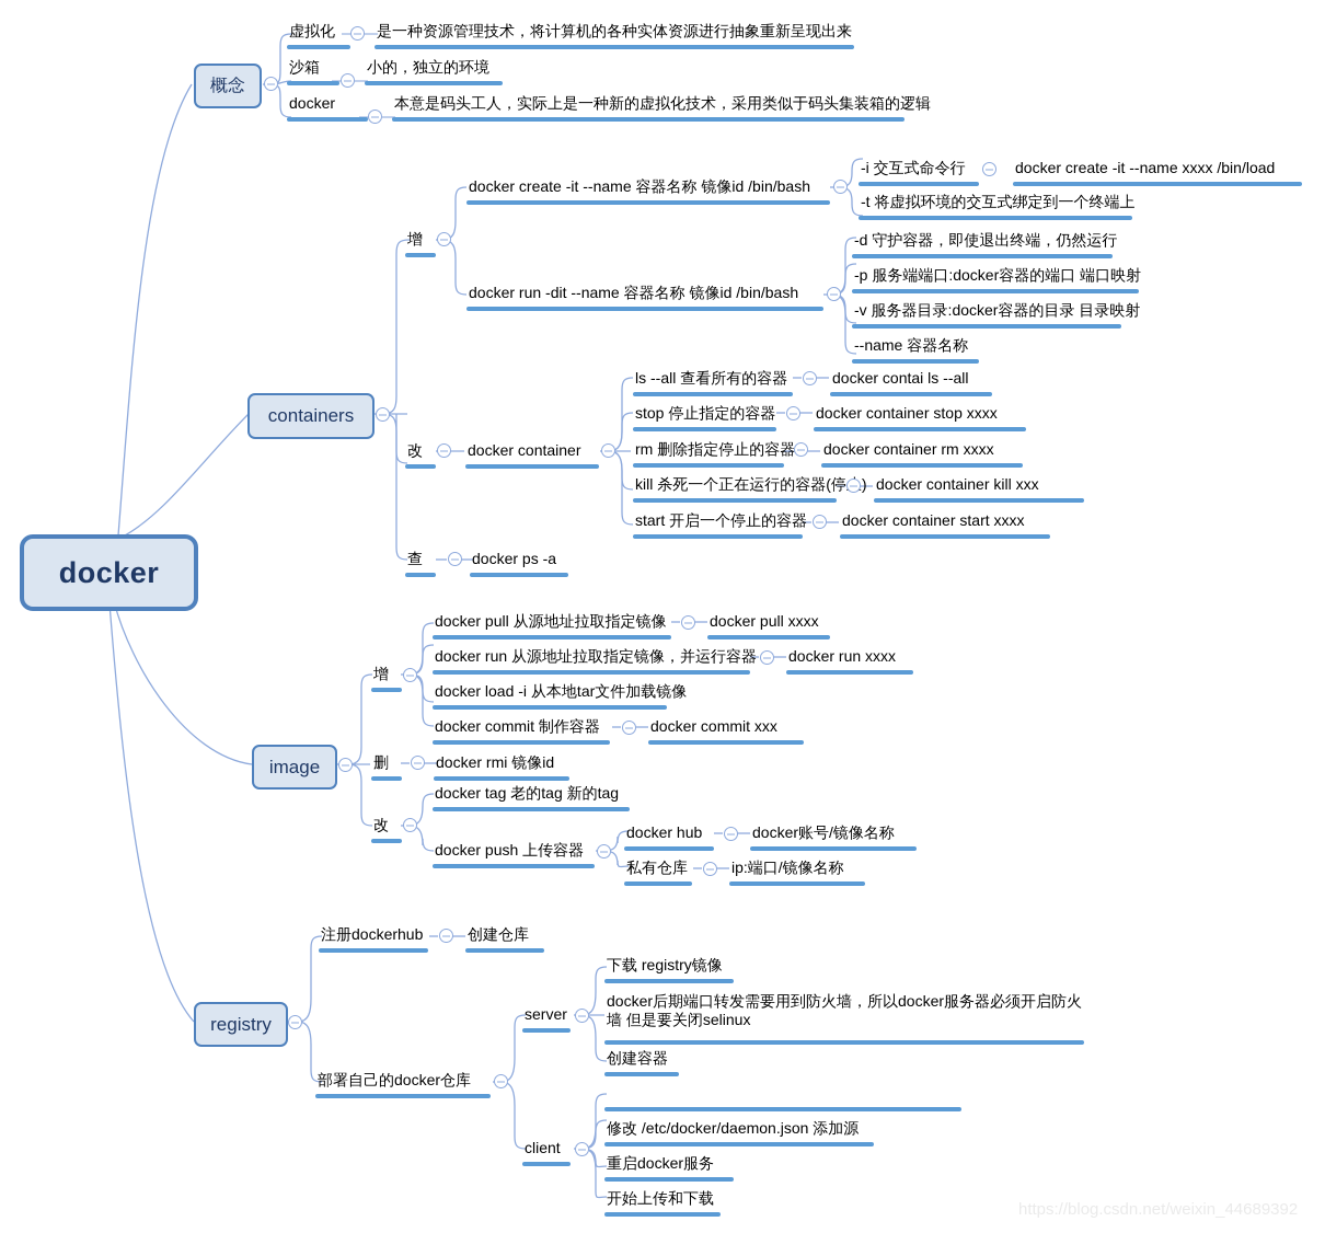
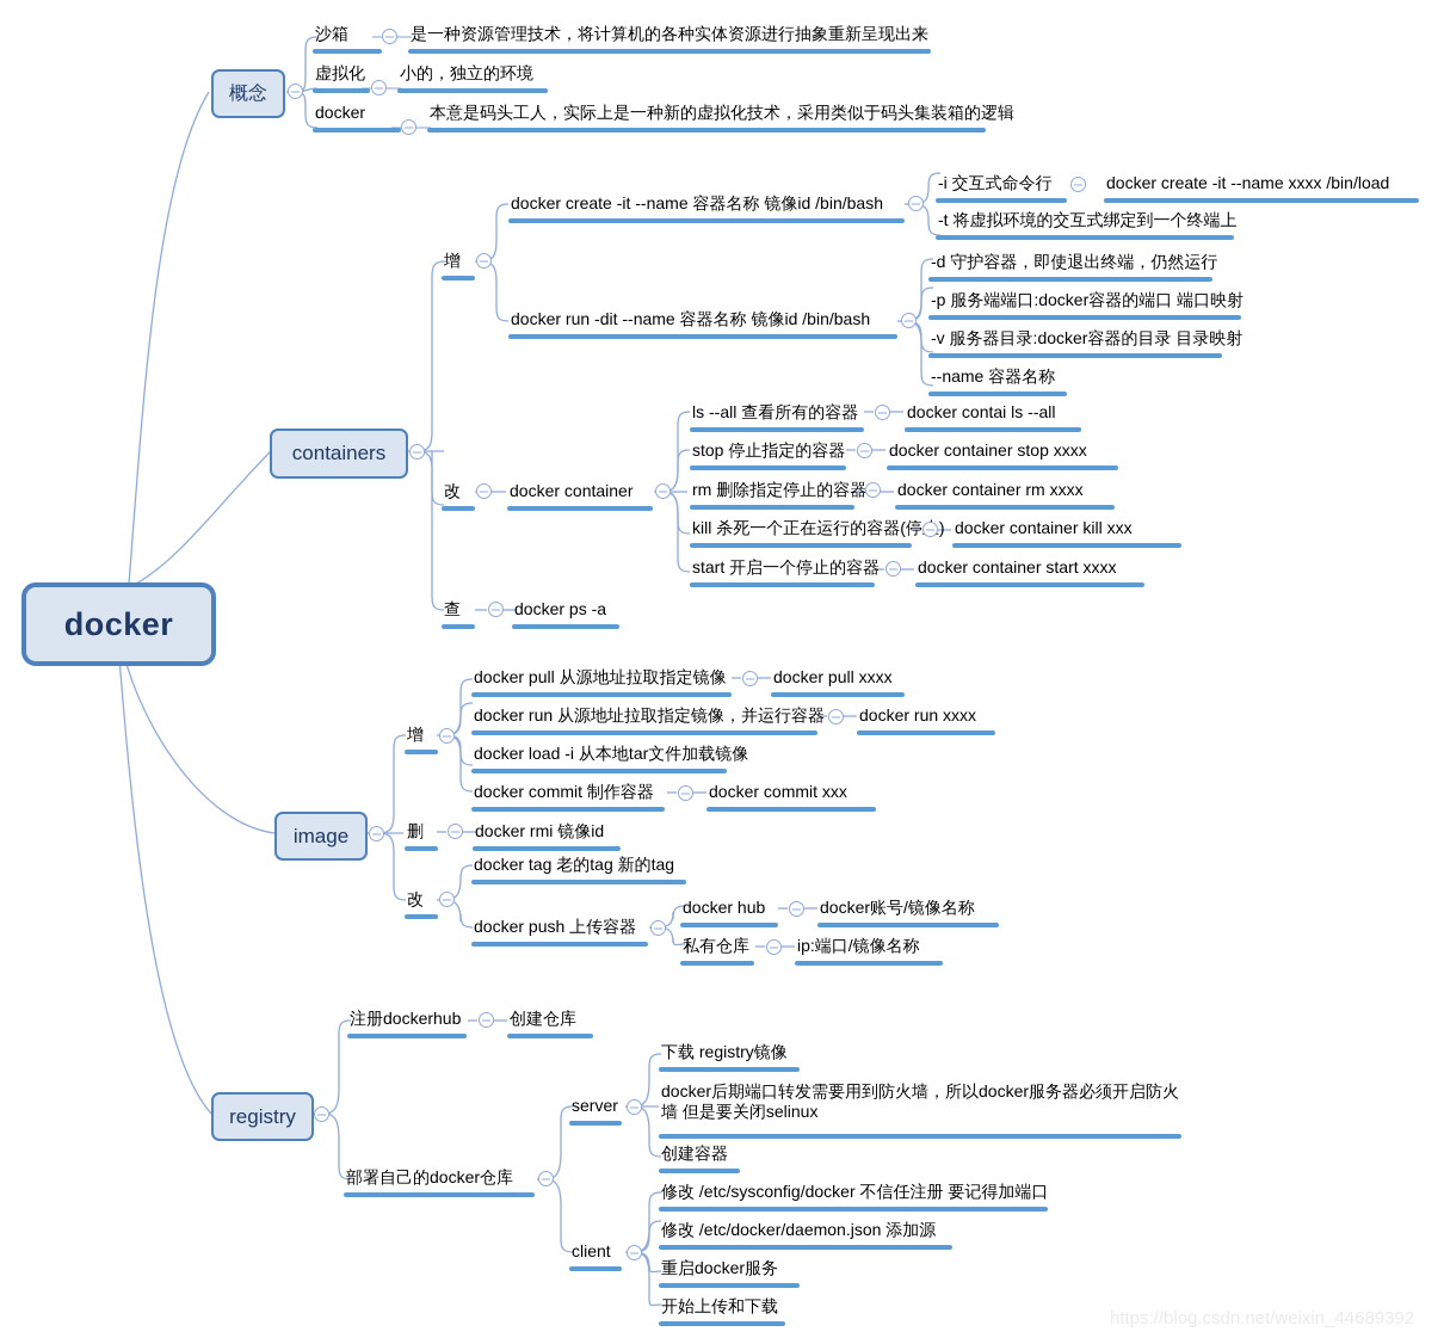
  docker
  概念
- 虚拟化
+ 沙箱
  是一种资源管理技术，将计算机的各种实体资源进行抽象重新呈现出来
- 沙箱
+ 虚拟化
  小的，独立的环境
  docker
  本意是码头工人，实际上是一种新的虚拟化技术，采用类似于码头集装箱的逻辑
  containers
  增
  docker create -it --name 容器名称 镜像id /bin/bash
  -i 交互式命令行
  docker create -it --name xxxx /bin/load
  -t 将虚拟环境的交互式绑定到一个终端上
  docker run -dit --name 容器名称 镜像id /bin/bash
  -d 守护容器，即使退出终端，仍然运行
  -p 服务端端口:docker容器的端口 端口映射
  -v 服务器目录:docker容器的目录 目录映射
  --name 容器名称
  改
  docker container
  ls --all 查看所有的容器
  docker contai ls --all
  stop 停止指定的容器
  docker container stop xxxx
  rm 删除指定停止的容器
  docker container rm xxxx
  kill 杀死一个正在运行的容器(停)
  docker container kill xxx
  start 开启一个停止的容器
  docker container start xxxx
  查
  docker ps -a
  image
  增
  docker pull 从源地址拉取指定镜像
  docker pull xxxx
  docker run 从源地址拉取指定镜像，并运行容器
  docker run xxxx
  docker load -i 从本地tar文件加载镜像
  docker commit 制作容器
  docker commit xxx
  删
  docker rmi 镜像id
  改
  docker tag 老的tag 新的tag
  docker push 上传容器
  docker hub
  docker账号/镜像名称
  私有仓库
  ip:端口/镜像名称
  registry
  注册dockerhub
  创建仓库
  部署自己的docker仓库
  server
  下载 registry镜像
  docker后期端口转发需要用到防火墙，所以docker服务器必须开启防火墙 但是要关闭selinux
  创建容器
  client
+ 修改 /etc/sysconfig/docker 不信任注册 要记得加端口
  修改 /etc/docker/daemon.json 添加源
  重启docker服务
  开始上传和下载
